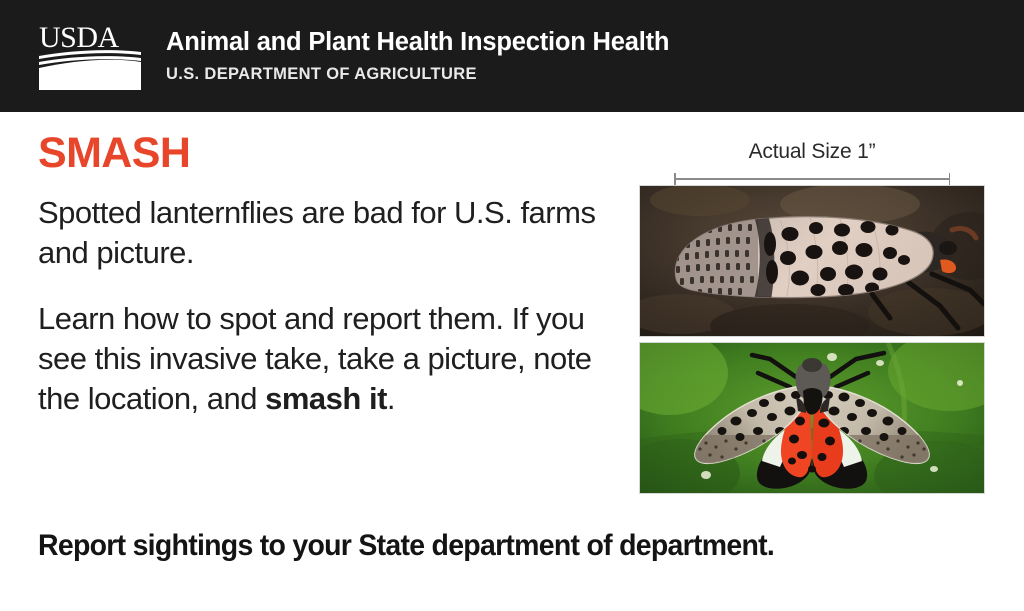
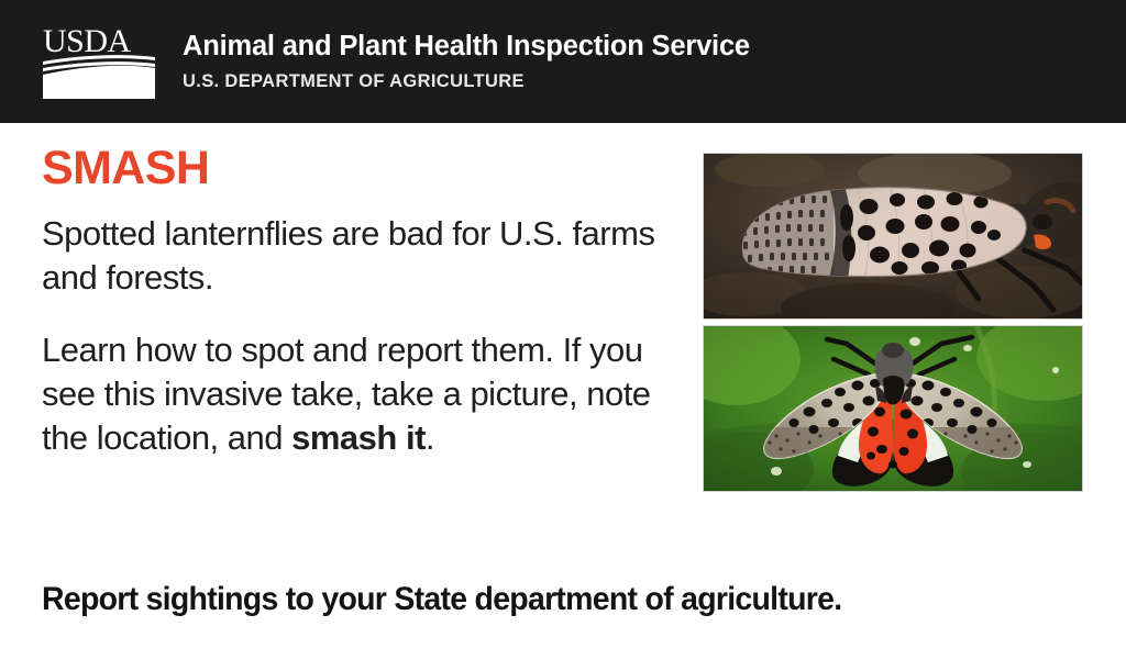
  USDA
- Animal and Plant Health Inspection Health
+ Animal and Plant Health Inspection Service
  U.S. DEPARTMENT OF AGRICULTURE
  SMASH
- Spotted lanternflies are bad for U.S. farms and picture.
+ Spotted lanternflies are bad for U.S. farms and forests.
  Learn how to spot and report them. If you see this invasive take, take a picture, note the location, and smash it.
- Actual Size 1”
- Report sightings to your State department of department.
+ Report sightings to your State department of agriculture.
